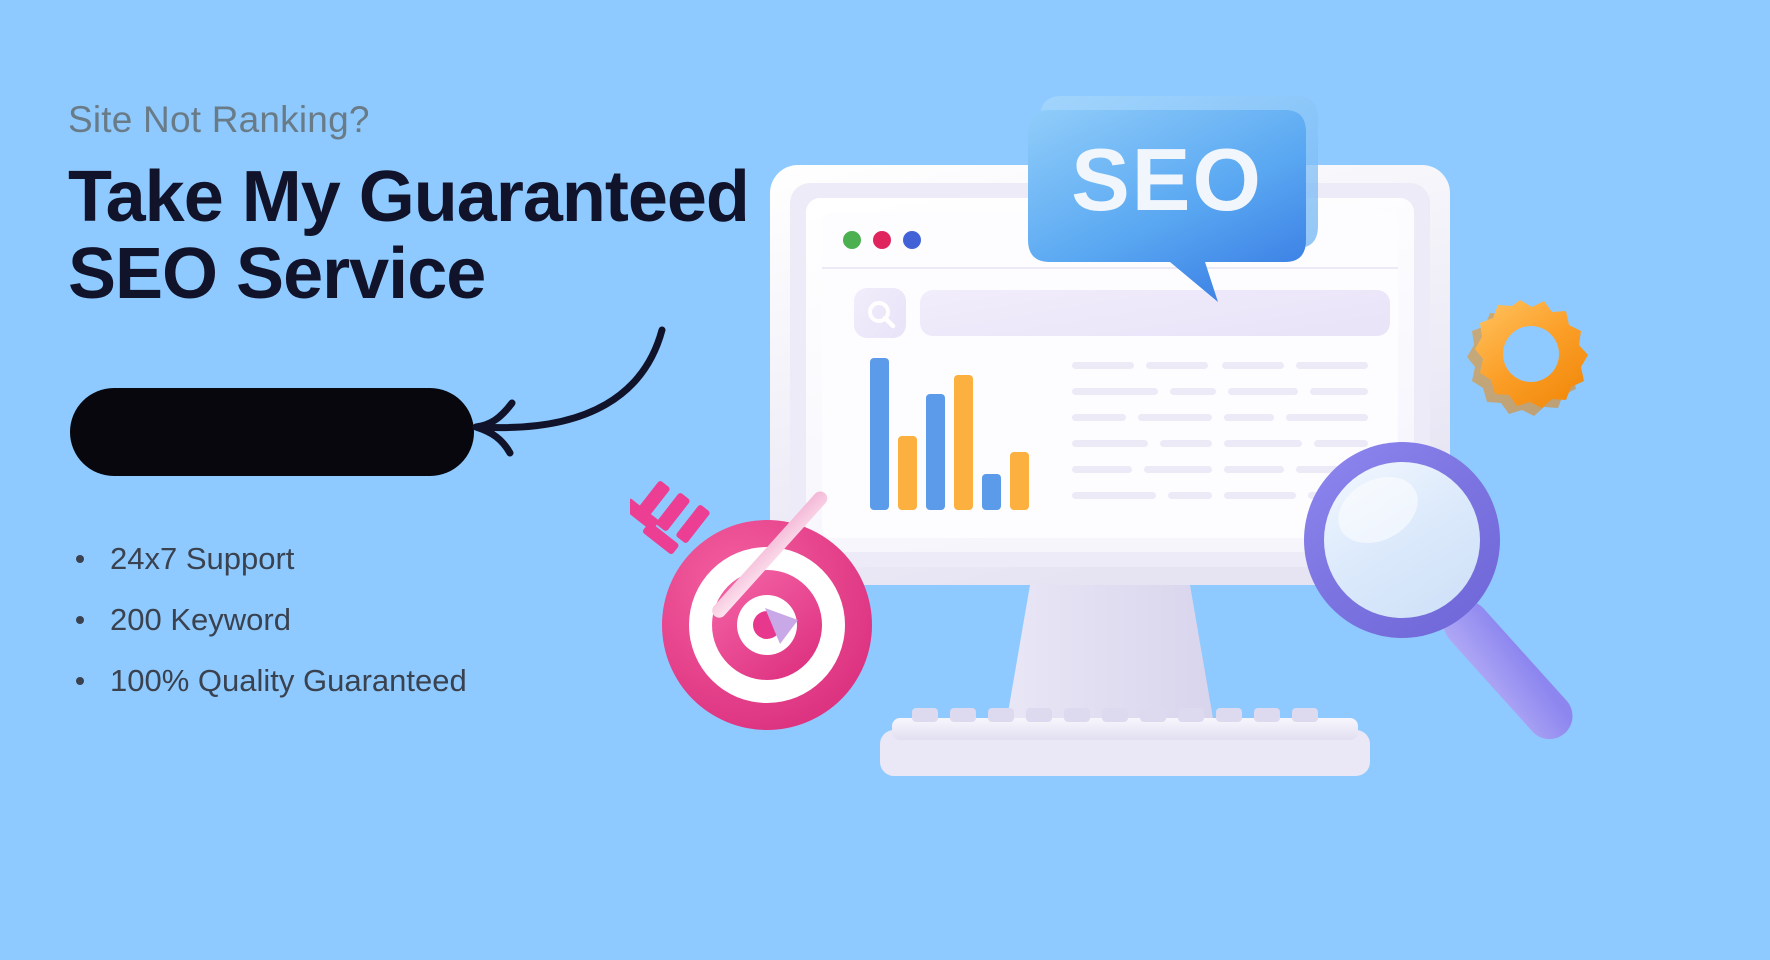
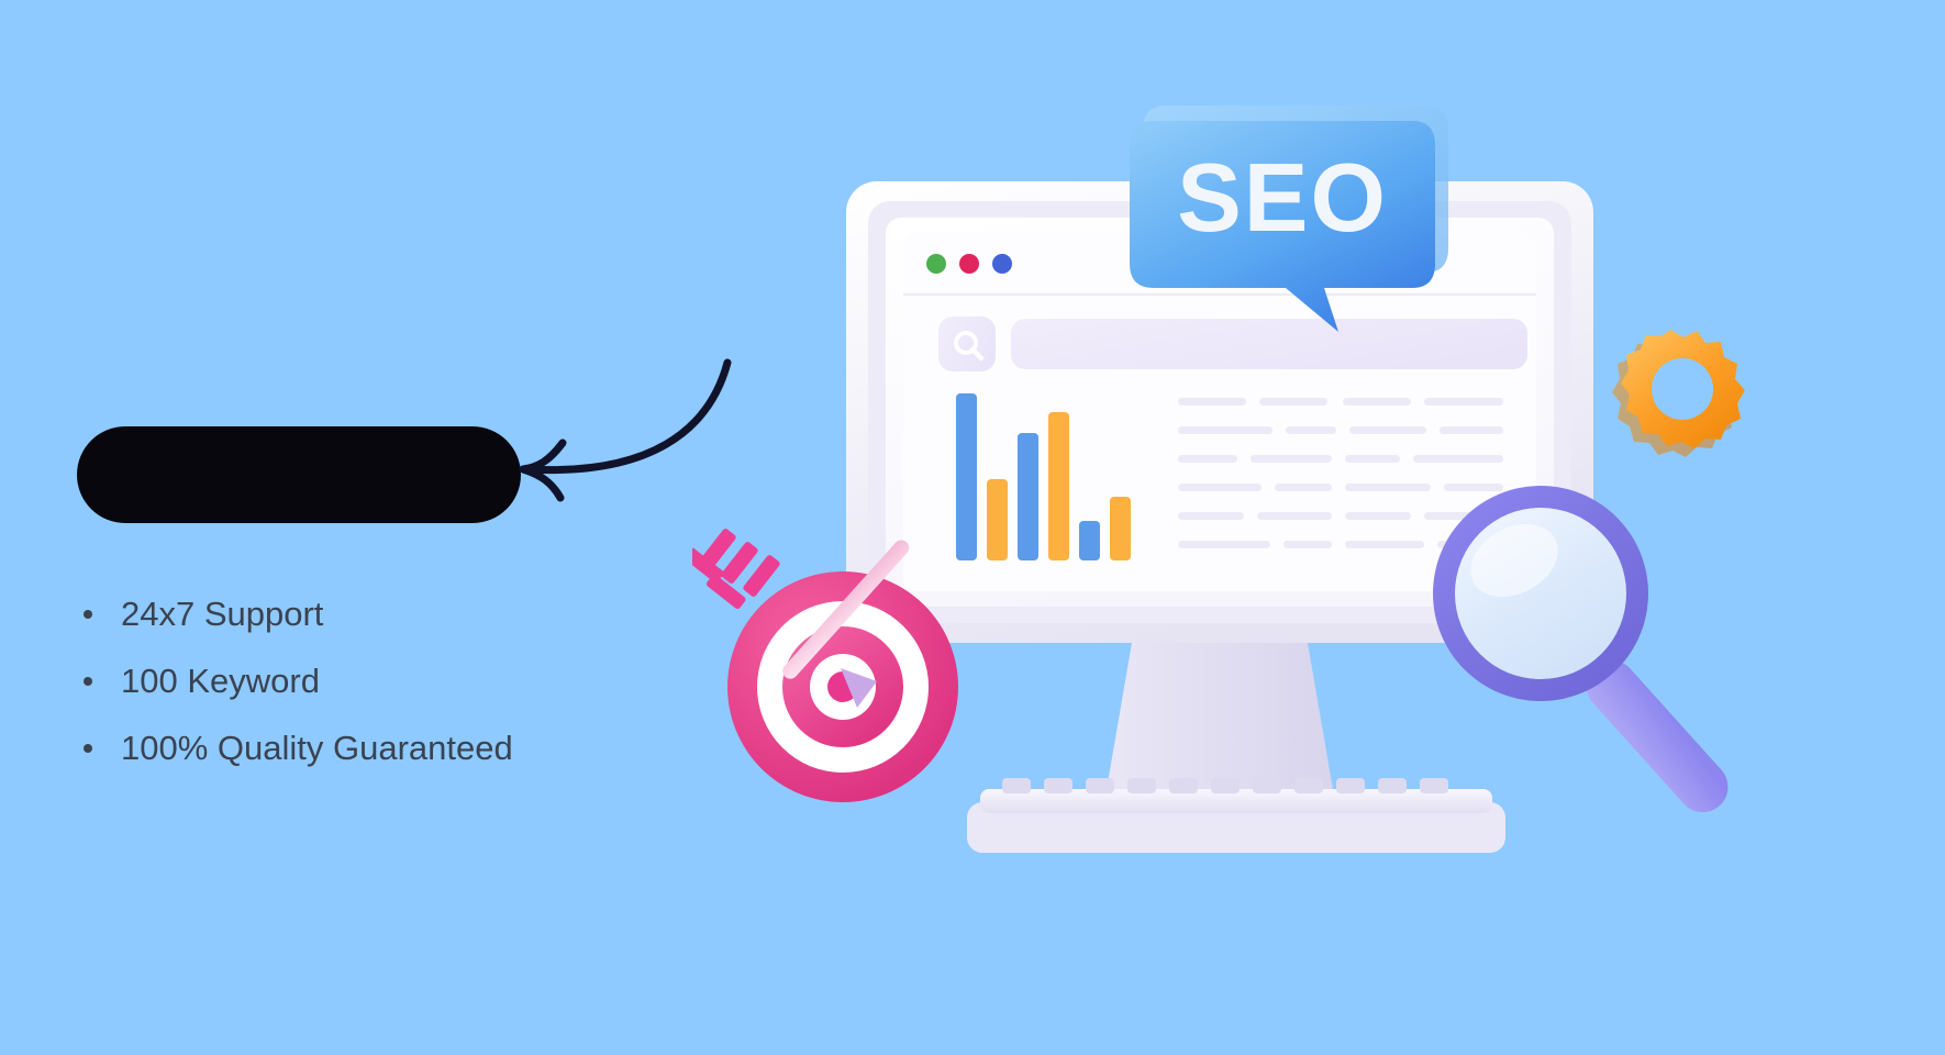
- Site Not Ranking?
- Take My Guaranteed
- SEO Service
  24x7 Support
- 200 Keyword
+ 100 Keyword
  100% Quality Guaranteed
  SEO
